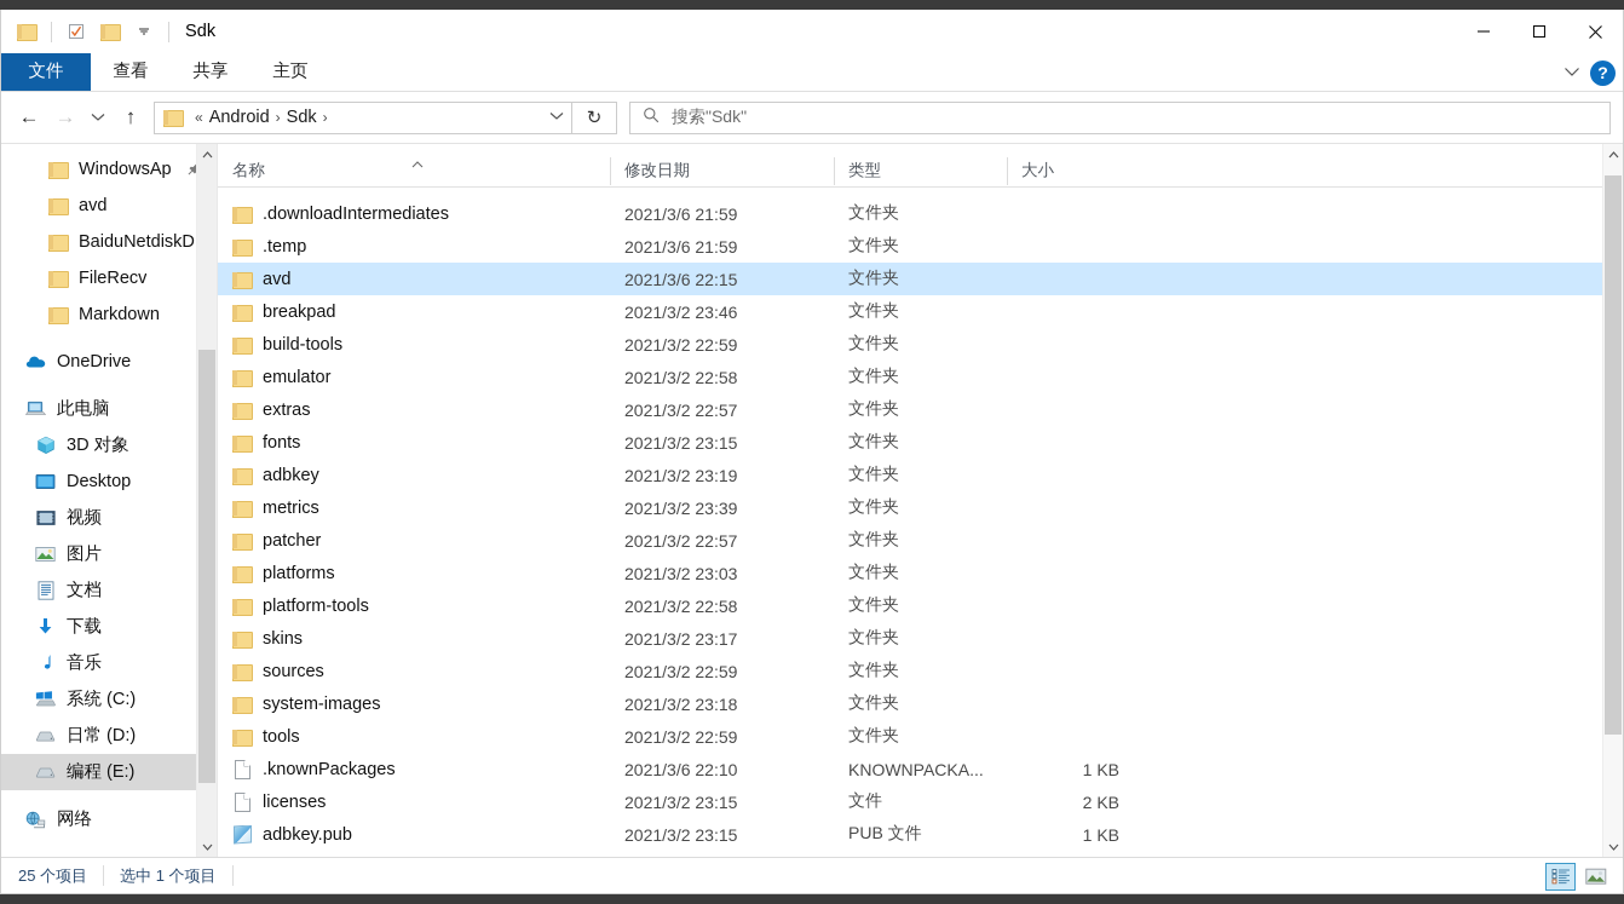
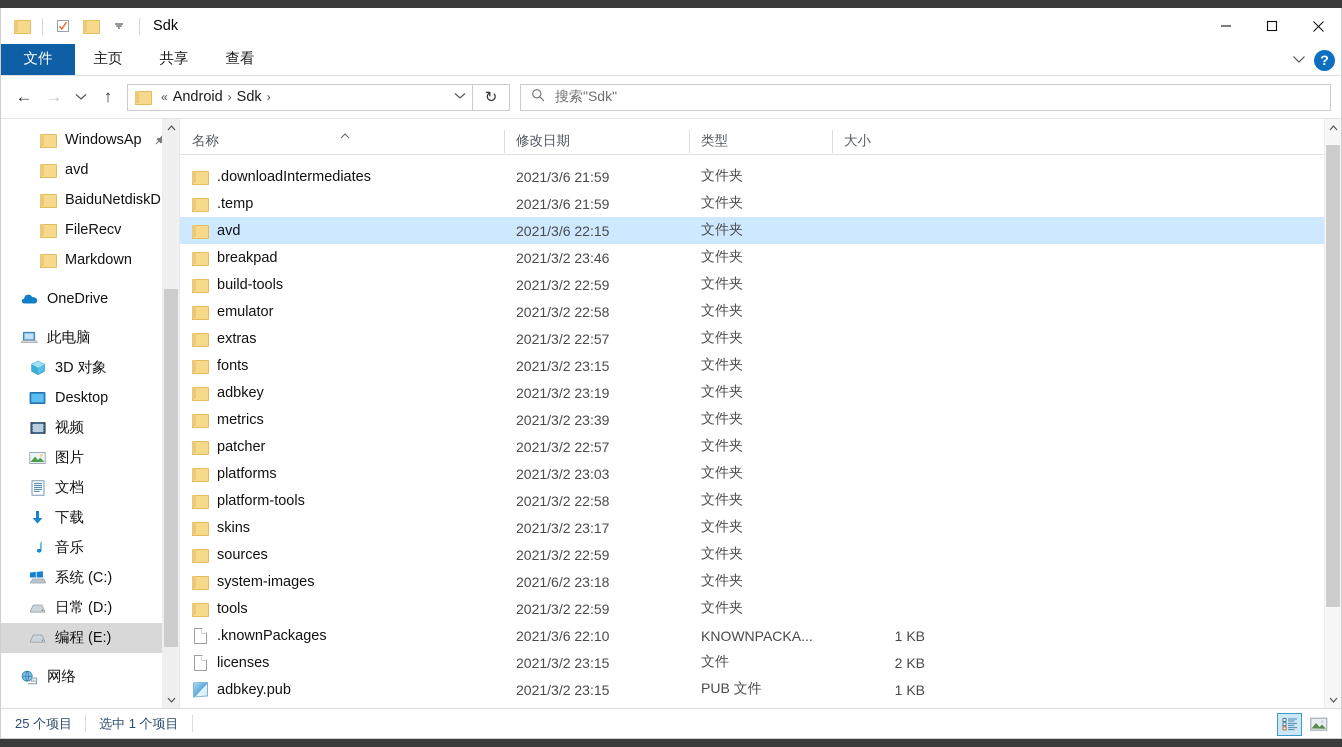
  Sdk
  文件
- 查看
+ 主页
  共享
- 主页
+ 查看
  ?
  ←
  →
  ↑
  «
  Android
  ›
  Sdk
  ›
  ↻
  搜索"Sdk"
  WindowsAp
  avd
  BaiduNetdiskD
  FileRecv
  Markdown
  OneDrive
  此电脑
  3D 对象
  Desktop
  视频
  图片
  文档
  下载
  音乐
  系统 (C:)
  日常 (D:)
  编程 (E:)
  网络
  名称
  修改日期
  类型
  大小
  .downloadIntermediates
  2021/3/6 21:59
  文件夹
  .temp
  2021/3/6 21:59
  文件夹
  avd
  2021/3/6 22:15
  文件夹
  breakpad
  2021/3/2 23:46
  文件夹
  build-tools
  2021/3/2 22:59
  文件夹
  emulator
  2021/3/2 22:58
  文件夹
  extras
  2021/3/2 22:57
  文件夹
  fonts
  2021/3/2 23:15
  文件夹
  adbkey
  2021/3/2 23:19
  文件夹
  metrics
  2021/3/2 23:39
  文件夹
  patcher
  2021/3/2 22:57
  文件夹
  platforms
  2021/3/2 23:03
  文件夹
  platform-tools
  2021/3/2 22:58
  文件夹
  skins
  2021/3/2 23:17
  文件夹
  sources
  2021/3/2 22:59
  文件夹
  system-images
- 2021/3/2 23:18
+ 2021/6/2 23:18
  文件夹
  tools
  2021/3/2 22:59
  文件夹
  .knownPackages
  2021/3/6 22:10
  KNOWNPACKA...
  1 KB
  licenses
  2021/3/2 23:15
  文件
  2 KB
  adbkey.pub
  2021/3/2 23:15
  PUB 文件
  1 KB
  25 个项目
  选中 1 个项目
